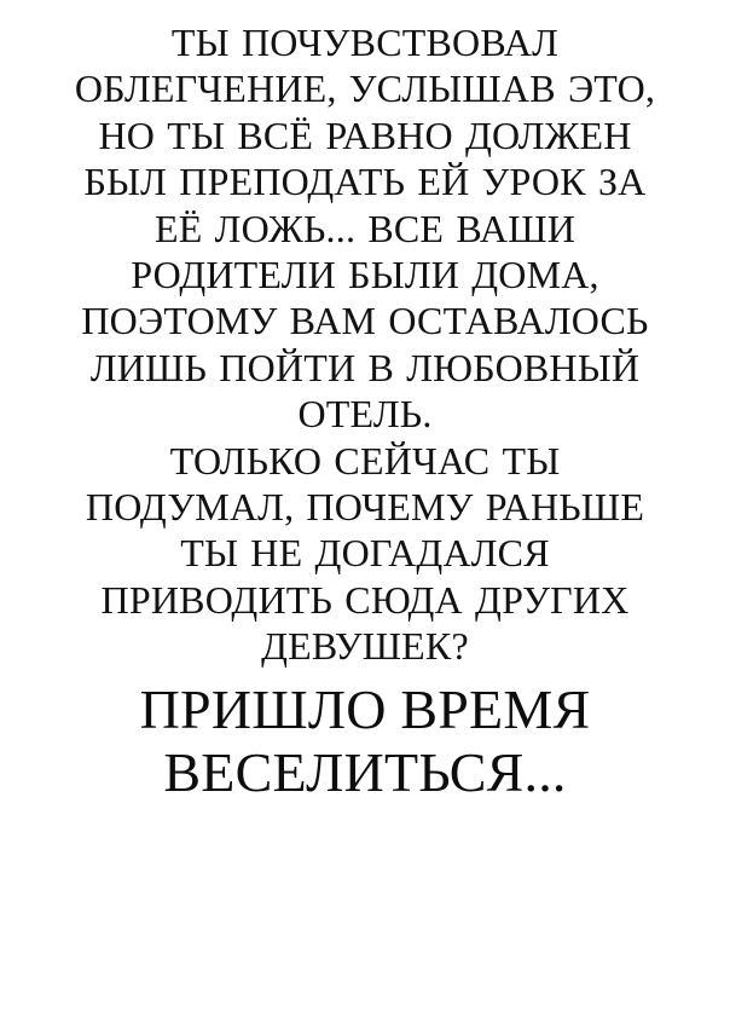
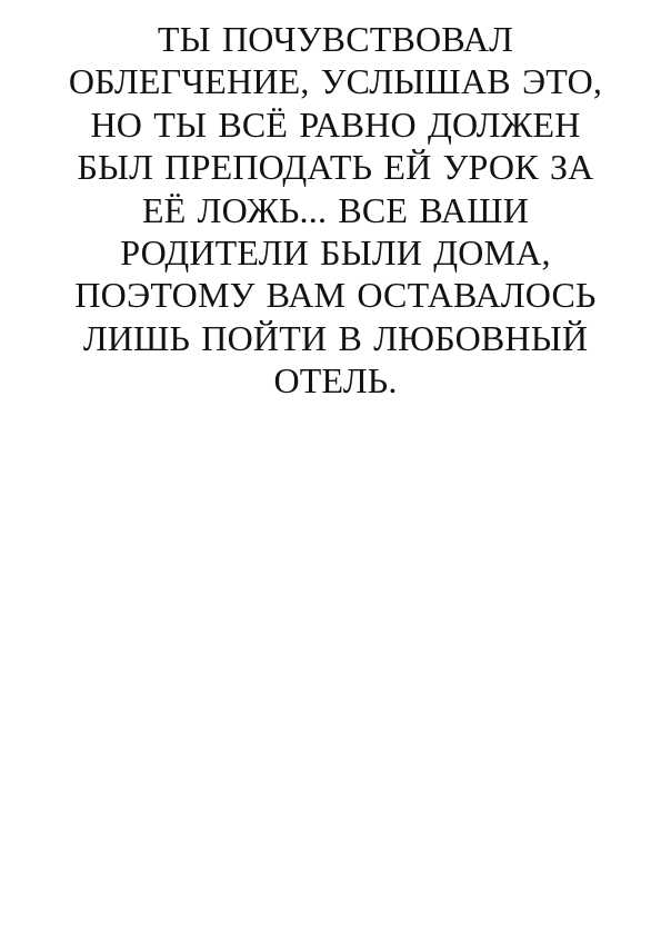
  ТЫ ПОЧУВСТВОВАЛ
  ОБЛЕГЧЕНИЕ, УСЛЫШАВ ЭТО,
  НО ТЫ ВСЁ РАВНО ДОЛЖЕН
  БЫЛ ПРЕПОДАТЬ ЕЙ УРОК ЗА
  ЕЁ ЛОЖЬ... ВСЕ ВАШИ
  РОДИТЕЛИ БЫЛИ ДОМА,
  ПОЭТОМУ ВАМ ОСТАВАЛОСЬ
  ЛИШЬ ПОЙТИ В ЛЮБОВНЫЙ
  ОТЕЛЬ.
- ТОЛЬКО СЕЙЧАС ТЫ
- ПОДУМАЛ, ПОЧЕМУ РАНЬШЕ
- ТЫ НЕ ДОГАДАЛСЯ
- ПРИВОДИТЬ СЮДА ДРУГИХ
- ДЕВУШЕК?
- ПРИШЛО ВРЕМЯ
- ВЕСЕЛИТЬСЯ...
